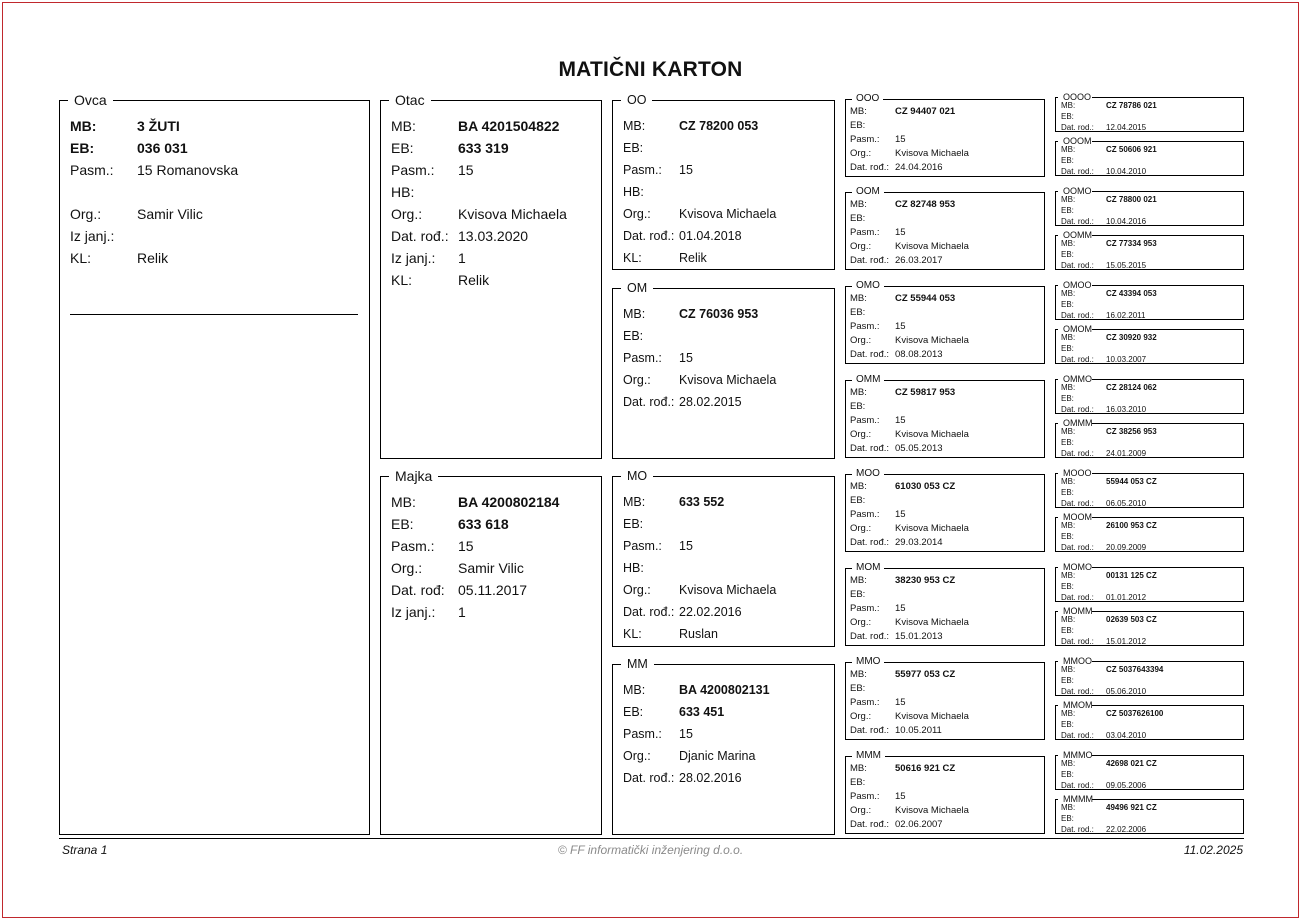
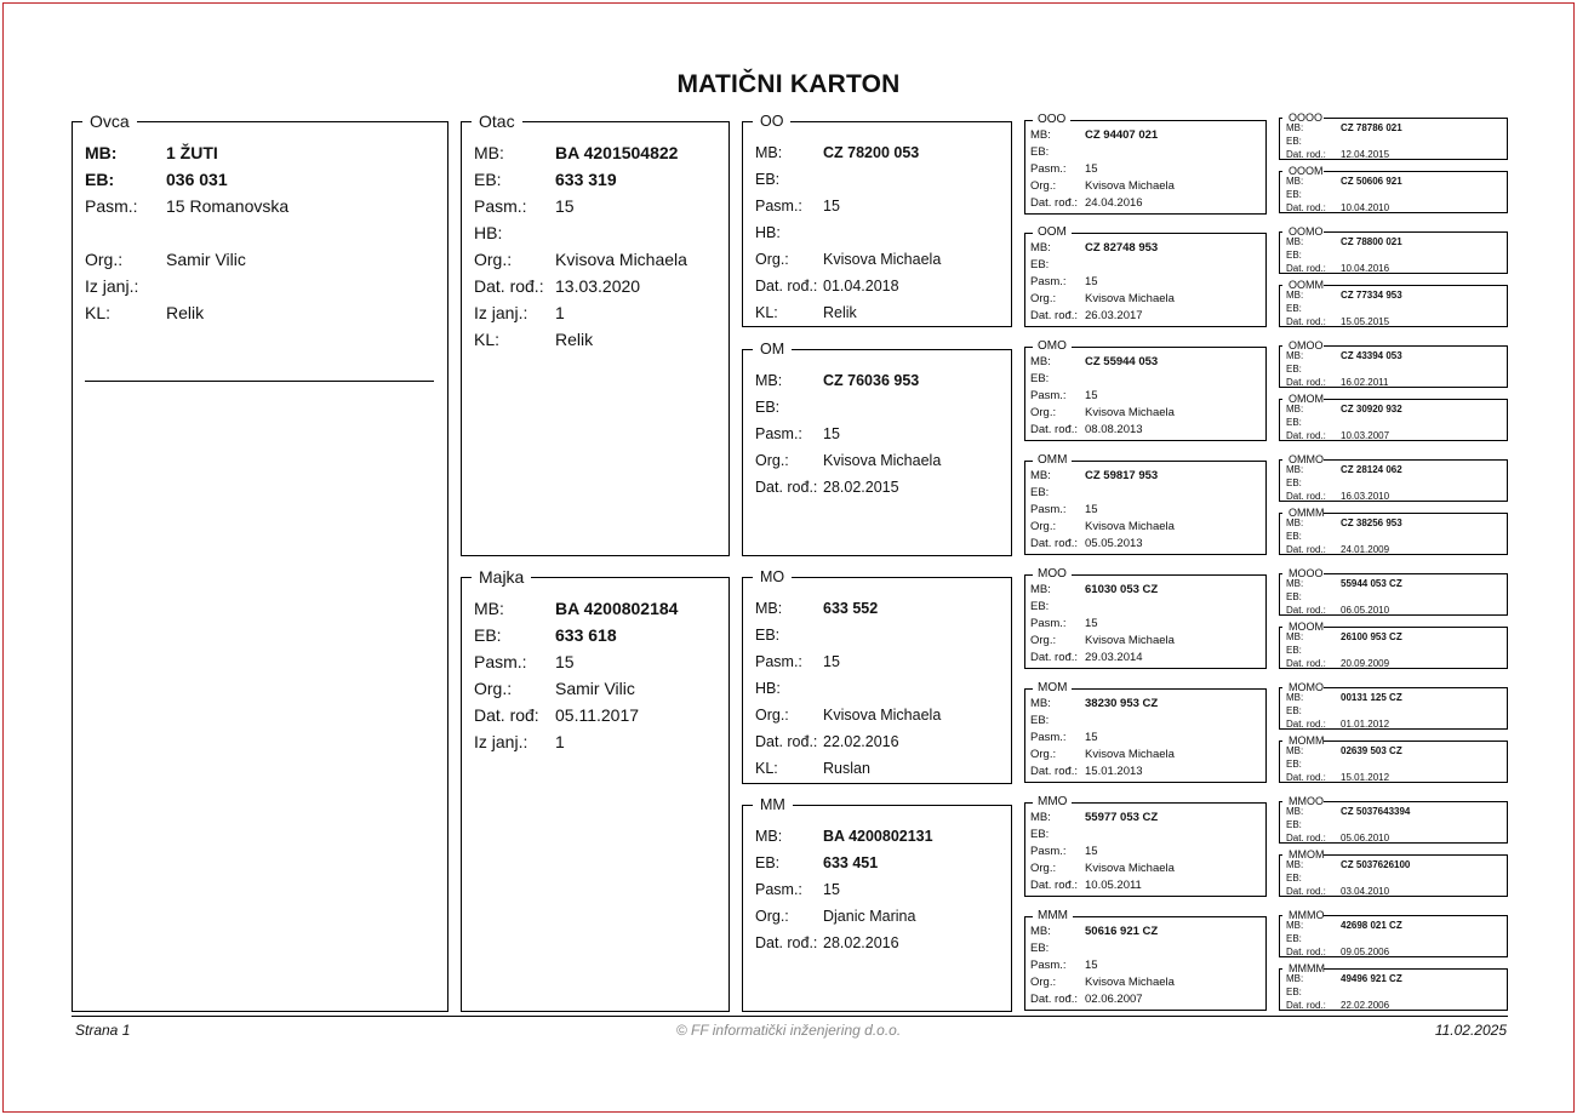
  MATIČNI KARTON
  Ovca
  MB:
- 3 ŽUTI
+ 1 ŽUTI
  EB:
  036 031
  Pasm.:
  15 Romanovska
  Org.:
  Samir Vilic
  Iz janj.:
  KL:
  Relik
  Otac
  MB:
  BA 4201504822
  EB:
  633 319
  Pasm.:
  15
  HB:
  Org.:
  Kvisova Michaela
  Dat. rođ.:
  13.03.2020
  Iz janj.:
  1
  KL:
  Relik
  Majka
  MB:
  BA 4200802184
  EB:
  633 618
  Pasm.:
  15
  Org.:
  Samir Vilic
  Dat. rođ:
  05.11.2017
  Iz janj.:
  1
  OO
  MB:
  CZ 78200 053
  EB:
  Pasm.:
  15
  HB:
  Org.:
  Kvisova Michaela
  Dat. rođ.:
  01.04.2018
  KL:
  Relik
  OM
  MB:
  CZ 76036 953
  EB:
  Pasm.:
  15
  Org.:
  Kvisova Michaela
  Dat. rođ.:
  28.02.2015
  MO
  MB:
  633 552
  EB:
  Pasm.:
  15
  HB:
  Org.:
  Kvisova Michaela
  Dat. rođ.:
  22.02.2016
  KL:
  Ruslan
  MM
  MB:
  BA 4200802131
  EB:
  633 451
  Pasm.:
  15
  Org.:
  Djanic Marina
  Dat. rođ.:
  28.02.2016
  OOO
  MB:
  CZ 94407 021
  EB:
  Pasm.:
  15
  Org.:
  Kvisova Michaela
  Dat. rođ.:
  24.04.2016
  OOM
  MB:
  CZ 82748 953
  EB:
  Pasm.:
  15
  Org.:
  Kvisova Michaela
  Dat. rođ.:
  26.03.2017
  OMO
  MB:
  CZ 55944 053
  EB:
  Pasm.:
  15
  Org.:
  Kvisova Michaela
  Dat. rođ.:
  08.08.2013
  OMM
  MB:
  CZ 59817 953
  EB:
  Pasm.:
  15
  Org.:
  Kvisova Michaela
  Dat. rođ.:
  05.05.2013
  MOO
  MB:
  61030 053 CZ
  EB:
  Pasm.:
  15
  Org.:
  Kvisova Michaela
  Dat. rođ.:
  29.03.2014
  MOM
  MB:
  38230 953 CZ
  EB:
  Pasm.:
  15
  Org.:
  Kvisova Michaela
  Dat. rođ.:
  15.01.2013
  MMO
  MB:
  55977 053 CZ
  EB:
  Pasm.:
  15
  Org.:
  Kvisova Michaela
  Dat. rođ.:
  10.05.2011
  MMM
  MB:
  50616 921 CZ
  EB:
  Pasm.:
  15
  Org.:
  Kvisova Michaela
  Dat. rođ.:
  02.06.2007
  OOOO
  MB:
  CZ 78786 021
  EB:
  Dat. rod.:
  12.04.2015
  OOOM
  MB:
  CZ 50606 921
  EB:
  Dat. rod.:
  10.04.2010
  OOMO
  MB:
  CZ 78800 021
  EB:
  Dat. rod.:
  10.04.2016
  OOMM
  MB:
  CZ 77334 953
  EB:
  Dat. rod.:
  15.05.2015
  OMOO
  MB:
  CZ 43394 053
  EB:
  Dat. rod.:
  16.02.2011
  OMOM
  MB:
  CZ 30920 932
  EB:
  Dat. rod.:
  10.03.2007
  OMMO
  MB:
  CZ 28124 062
  EB:
  Dat. rod.:
  16.03.2010
  OMMM
  MB:
  CZ 38256 953
  EB:
  Dat. rod.:
  24.01.2009
  MOOO
  MB:
  55944 053 CZ
  EB:
  Dat. rod.:
  06.05.2010
  MOOM
  MB:
  26100 953 CZ
  EB:
  Dat. rod.:
  20.09.2009
  MOMO
  MB:
  00131 125 CZ
  EB:
  Dat. rod.:
  01.01.2012
  MOMM
  MB:
  02639 503 CZ
  EB:
  Dat. rod.:
  15.01.2012
  MMOO
  MB:
  CZ 5037643394
  EB:
  Dat. rod.:
  05.06.2010
  MMOM
  MB:
  CZ 5037626100
  EB:
  Dat. rod.:
  03.04.2010
  MMMO
  MB:
  42698 021 CZ
  EB:
  Dat. rod.:
  09.05.2006
  MMMM
  MB:
  49496 921 CZ
  EB:
  Dat. rod.:
  22.02.2006
  Strana 1
  © FF informatički inženjering d.o.o.
  11.02.2025
